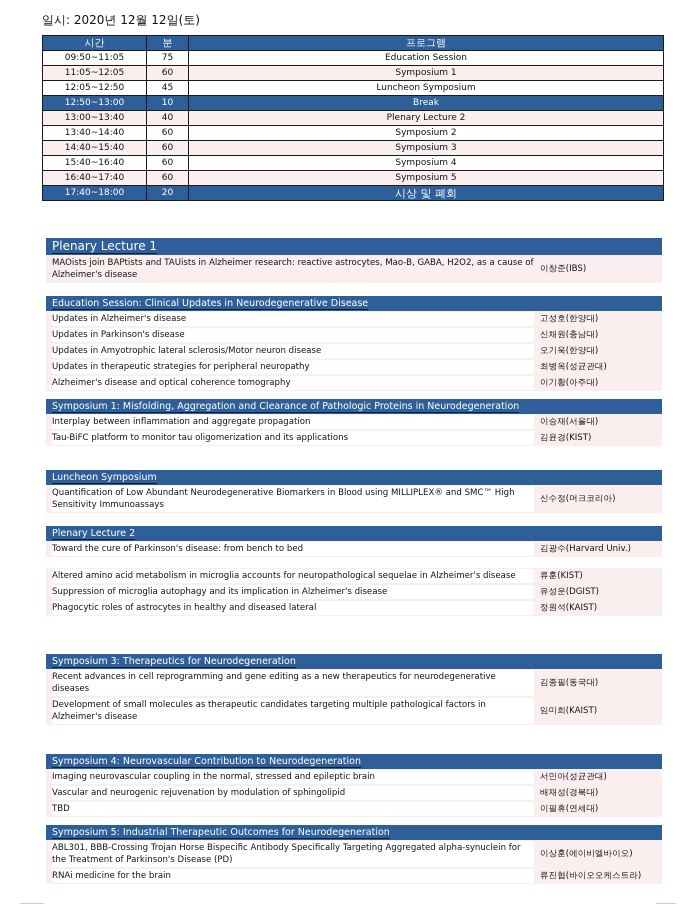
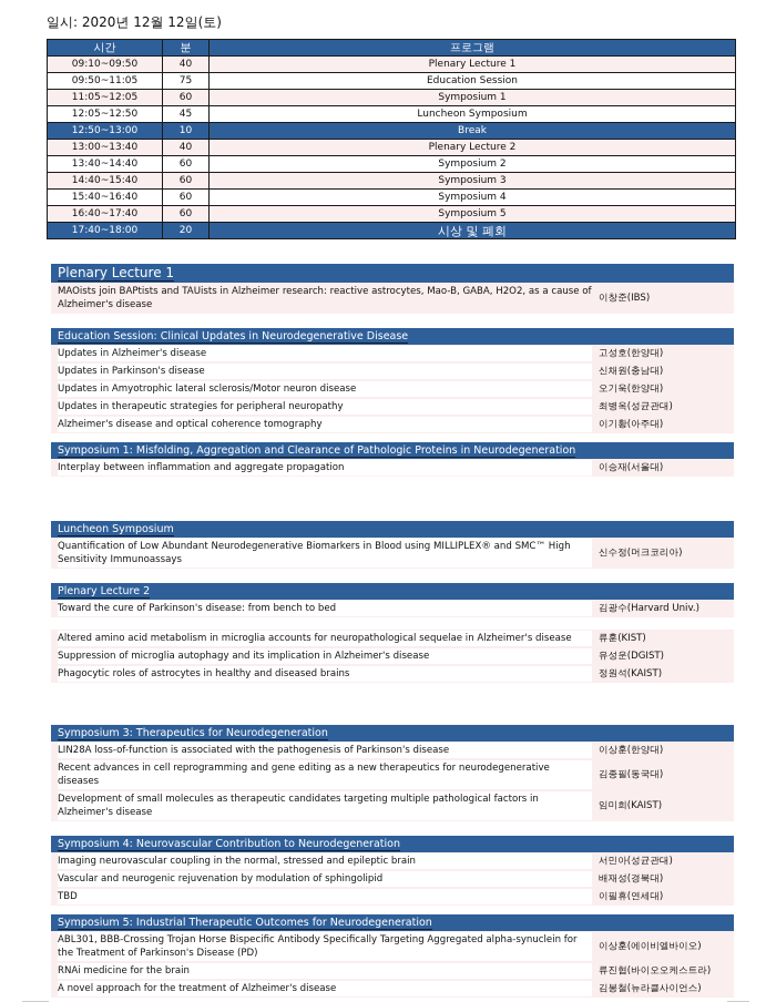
  일시: 2020년 12월 12일(토)
  시간	분	프로그램
+ 09:10~09:50	40	Plenary Lecture 1
  09:50~11:05	75	Education Session
  11:05~12:05	60	Symposium 1
  12:05~12:50	45	Luncheon Symposium
  12:50~13:00	10	Break
  13:00~13:40	40	Plenary Lecture 2
  13:40~14:40	60	Symposium 2
  14:40~15:40	60	Symposium 3
  15:40~16:40	60	Symposium 4
  16:40~17:40	60	Symposium 5
  17:40~18:00	20	시상 및 폐회
  Plenary Lecture 1
  MAOists join BAPtists and TAUists in Alzheimer research: reactive astrocytes, Mao-B, GABA, H2O2, as a cause of Alzheimer's disease
  이창준(IBS)
  Education Session: Clinical Updates in Neurodegenerative Disease
  Updates in Alzheimer's disease
  고성호(한양대)
  Updates in Parkinson's disease
  신채원(충남대)
  Updates in Amyotrophic lateral sclerosis/Motor neuron disease
  오기욱(한양대)
  Updates in therapeutic strategies for peripheral neuropathy
  최병옥(성균관대)
  Alzheimer's disease and optical coherence tomography
  이기황(아주대)
  Symposium 1: Misfolding, Aggregation and Clearance of Pathologic Proteins in Neurodegeneration
  Interplay between inflammation and aggregate propagation
  이승재(서울대)
- Tau-BiFC platform to monitor tau oligomerization and its applications
- 김윤경(KIST)
  Luncheon Symposium
  Quantification of Low Abundant Neurodegenerative Biomarkers in Blood using MILLIPLEX® and SMC™ High Sensitivity Immunoassays
  신수정(머크코리아)
  Plenary Lecture 2
  Toward the cure of Parkinson's disease: from bench to bed
  김광수(Harvard Univ.)
  Altered amino acid metabolism in microglia accounts for neuropathological sequelae in Alzheimer's disease
  류훈(KIST)
  Suppression of microglia autophagy and its implication in Alzheimer's disease
  유성운(DGIST)
- Phagocytic roles of astrocytes in healthy and diseased lateral
+ Phagocytic roles of astrocytes in healthy and diseased brains
  정원석(KAIST)
  Symposium 3: Therapeutics for Neurodegeneration
+ LIN28A loss-of-function is associated with the pathogenesis of Parkinson's disease
+ 이상훈(한양대)
  Recent advances in cell reprogramming and gene editing as a new therapeutics for neurodegenerative diseases
  김종필(동국대)
  Development of small molecules as therapeutic candidates targeting multiple pathological factors in Alzheimer's disease
  임미희(KAIST)
  Symposium 4: Neurovascular Contribution to Neurodegeneration
  Imaging neurovascular coupling in the normal, stressed and epileptic brain
  서민아(성균관대)
  Vascular and neurogenic rejuvenation by modulation of sphingolipid
  배재성(경북대)
  TBD
  이필휴(연세대)
  Symposium 5: Industrial Therapeutic Outcomes for Neurodegeneration
  ABL301, BBB-Crossing Trojan Horse Bispecific Antibody Specifically Targeting Aggregated alpha-synuclein for the Treatment of Parkinson's Disease (PD)
  이상훈(에이비엘바이오)
  RNAi medicine for the brain
  류진협(바이오오케스트라)
+ A novel approach for the treatment of Alzheimer's disease
+ 김봉철(뉴라클사이언스)
